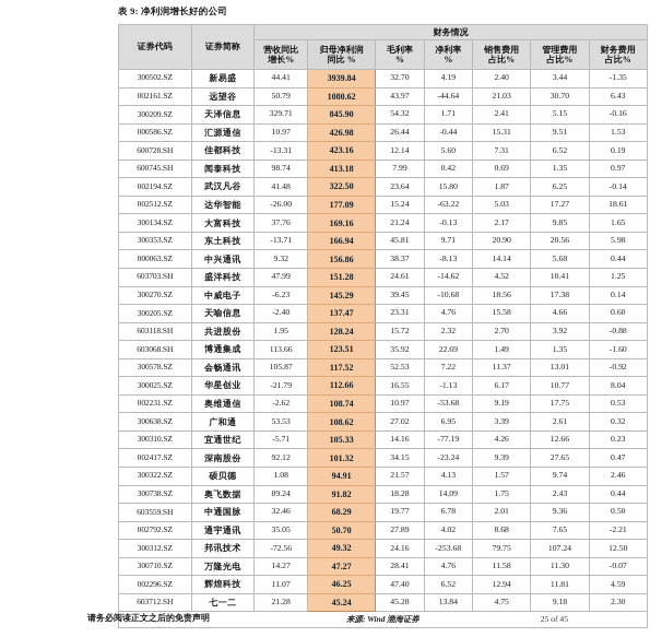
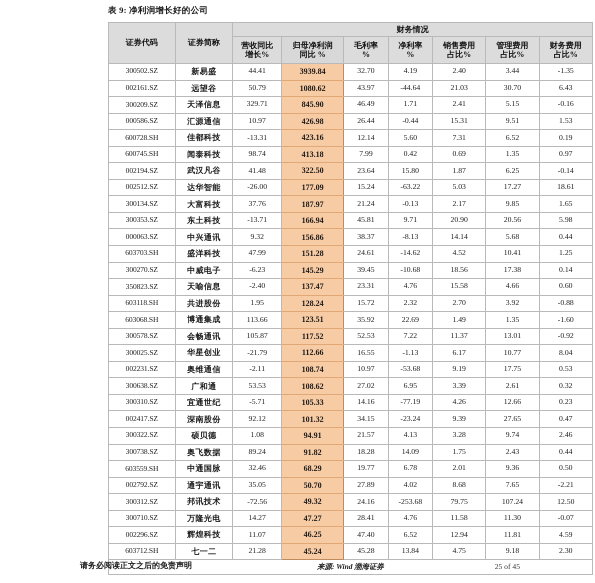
  表 9: 净利润增长好的公司
  证券代码	证券简称	财务情况
  营收同比 增长%	归母净利润 同比 %	毛利率 %	净利率 %	销售费用 占比%	管理费用 占比%	财务费用 占比%
  300502.SZ	新易盛	44.41	3939.84	32.70	4.19	2.40	3.44	-1.35
  002161.SZ	远望谷	50.79	1080.62	43.97	-44.64	21.03	30.70	6.43
- 300209.SZ	天泽信息	329.71	845.90	54.32	1.71	2.41	5.15	-0.16
+ 300209.SZ	天泽信息	329.71	845.90	46.49	1.71	2.41	5.15	-0.16
  000586.SZ	汇源通信	10.97	426.98	26.44	-0.44	15.31	9.51	1.53
  600728.SH	佳都科技	-13.31	423.16	12.14	5.60	7.31	6.52	0.19
  600745.SH	闻泰科技	98.74	413.18	7.99	0.42	0.69	1.35	0.97
  002194.SZ	武汉凡谷	41.48	322.50	23.64	15.80	1.87	6.25	-0.14
  002512.SZ	达华智能	-26.00	177.09	15.24	-63.22	5.03	17.27	18.61
- 300134.SZ	大富科技	37.76	169.16	21.24	-0.13	2.17	9.85	1.65
+ 300134.SZ	大富科技	37.76	187.97	21.24	-0.13	2.17	9.85	1.65
  300353.SZ	东土科技	-13.71	166.94	45.81	9.71	20.90	20.56	5.98
  000063.SZ	中兴通讯	9.32	156.86	38.37	-8.13	14.14	5.68	0.44
  603703.SH	盛洋科技	47.99	151.28	24.61	-14.62	4.52	10.41	1.25
  300270.SZ	中威电子	-6.23	145.29	39.45	-10.68	18.56	17.38	0.14
- 300205.SZ	天喻信息	-2.40	137.47	23.31	4.76	15.58	4.66	0.60
+ 350823.SZ	天喻信息	-2.40	137.47	23.31	4.76	15.58	4.66	0.60
  603118.SH	共进股份	1.95	128.24	15.72	2.32	2.70	3.92	-0.88
  603068.SH	博通集成	113.66	123.51	35.92	22.69	1.49	1.35	-1.60
  300578.SZ	会畅通讯	105.87	117.52	52.53	7.22	11.37	13.01	-0.92
  300025.SZ	华星创业	-21.79	112.66	16.55	-1.13	6.17	10.77	8.04
- 002231.SZ	奥维通信	-2.62	108.74	10.97	-53.68	9.19	17.75	0.53
+ 002231.SZ	奥维通信	-2.11	108.74	10.97	-53.68	9.19	17.75	0.53
  300638.SZ	广和通	53.53	108.62	27.02	6.95	3.39	2.61	0.32
  300310.SZ	宜通世纪	-5.71	105.33	14.16	-77.19	4.26	12.66	0.23
  002417.SZ	深南股份	92.12	101.32	34.15	-23.24	9.39	27.65	0.47
- 300322.SZ	硕贝德	1.08	94.91	21.57	4.13	1.57	9.74	2.46
+ 300322.SZ	硕贝德	1.08	94.91	21.57	4.13	3.28	9.74	2.46
  300738.SZ	奥飞数据	89.24	91.82	18.28	14.09	1.75	2.43	0.44
  603559.SH	中通国脉	32.46	68.29	19.77	6.78	2.01	9.36	0.50
  002792.SZ	通宇通讯	35.05	50.70	27.89	4.02	8.68	7.65	-2.21
  300312.SZ	邦讯技术	-72.56	49.32	24.16	-253.68	79.75	107.24	12.50
  300710.SZ	万隆光电	14.27	47.27	28.41	4.76	11.58	11.30	-0.07
  002296.SZ	辉煌科技	11.07	46.25	47.40	6.52	12.94	11.81	4.59
  603712.SH	七一二	21.28	45.24	45.28	13.84	4.75	9.18	2.30
  来源: Wind 渤海证券
  请务必阅读正文之后的免责声明
  25 of 45
